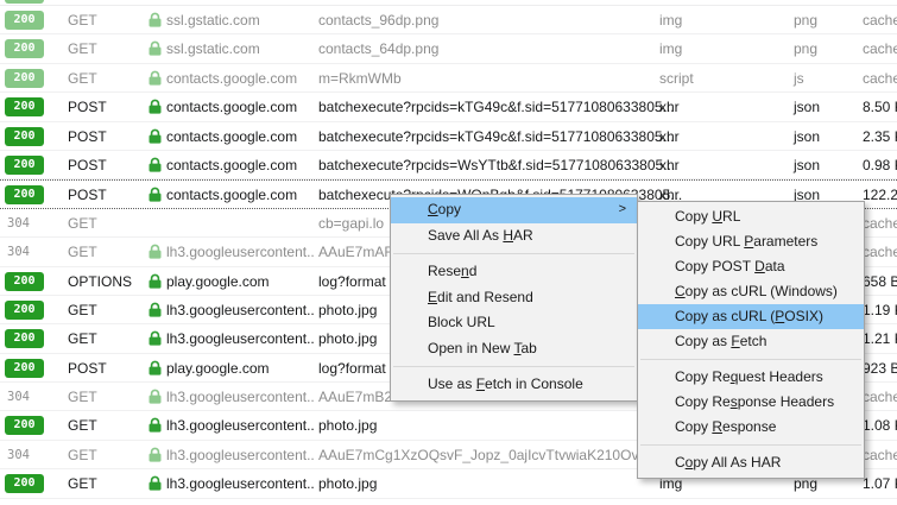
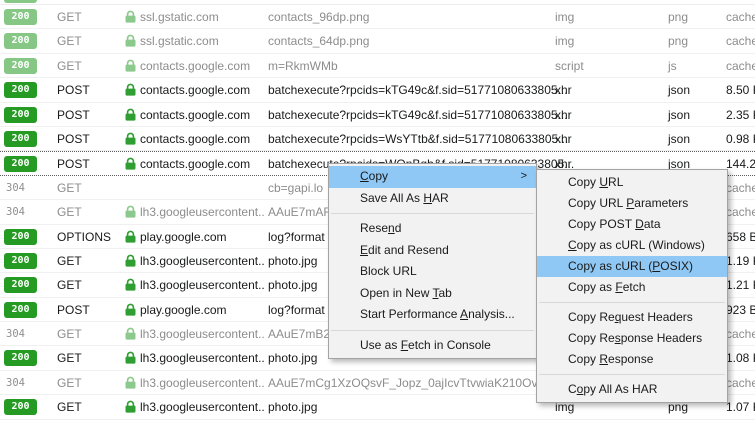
  200
  GET
  ssl.gstatic.com
  contacts_96dp.png
  img
  png
  cach
  200
  GET
  ssl.gstatic.com
  contacts_64dp.png
  img
  png
  cach
  200
  GET
  contacts.google.com
  m=RkmWMb
  script
  js
  cach
  200
  POST
  contacts.google.com
  batchexecute?rpcids=kTG49c&f.sid=51771080633805...
  xhr
  json
  8.50
  200
  POST
  contacts.google.com
  batchexecute?rpcids=kTG49c&f.sid=51771080633805...
  xhr
  json
  2.35
  200
  POST
  contacts.google.com
  batchexecute?rpcids=WsYTtb&f.sid=51771080633805...
  xhr
  json
  0.98
  200
  POST
  contacts.google.com
  xhr
  json
- 122.2
+ 144.2
  304
  GET
  cb=gapi.lo
  cach
  304
  GET
  lh3.googleusercontent..
  AAuE7mA
  cach
  200
  OPTIONS
  play.google.com
  log?format
  658 B
  200
  GET
  lh3.googleusercontent..
  photo.jpg
  1.19
  200
  GET
  lh3.googleusercontent..
  photo.jpg
  1.21
  200
  POST
  play.google.com
  log?format
  923 B
  304
  GET
  lh3.googleusercontent..
  AAuE7mB2
  cach
  200
  GET
  lh3.googleusercontent..
  photo.jpg
  1.08
  304
  GET
  lh3.googleusercontent..
  AAuE7mCg1XzOQsvF_Jopz_0ajIcvTtvwiaK210Ov
  cach
  200
  GET
  lh3.googleusercontent..
  photo.jpg
  img
  png
  1.07
  Copy
  >
  Save All As HAR
  Resend
  Edit and Resend
  Block URL
  Open in New Tab
+ Start Performance Analysis...
  Use as Fetch in Console
  Copy URL
  Copy URL Parameters
  Copy POST Data
  Copy as cURL (Windows)
  Copy as cURL (POSIX)
  Copy as Fetch
  Copy Request Headers
  Copy Response Headers
  Copy Response
  Copy All As HAR
